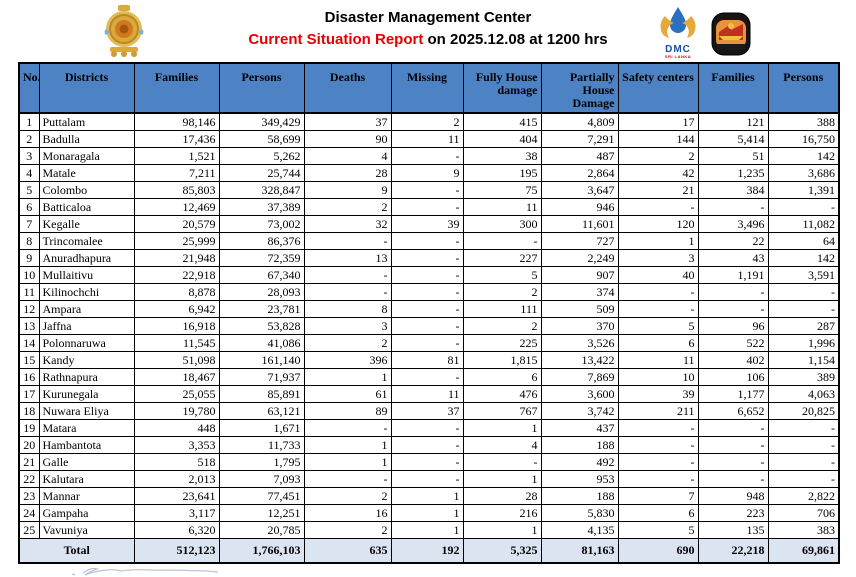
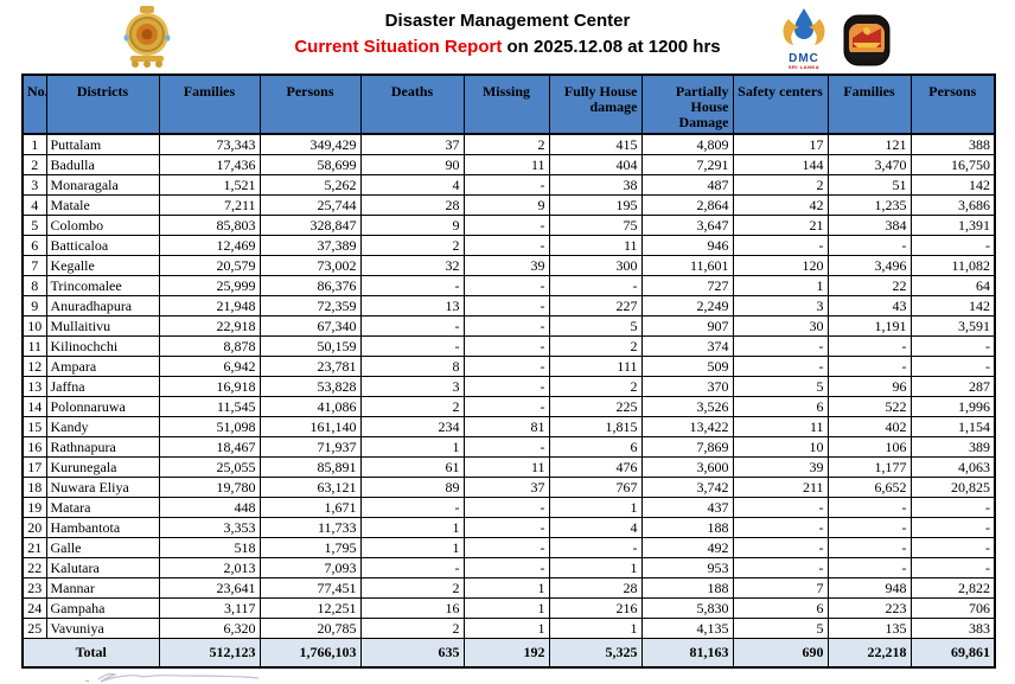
  Disaster Management Center
  Current Situation Report on 2025.12.08 at 1200 hrs
  DMC
  No	Districts	Families	Persons	Deaths	Missing	Fully House damage	Partially House Damage	Safety centers	Families	Persons
- 1	Puttalam	98,146	349,429	37	2	415	4,809	17	121	388
+ 1	Puttalam	73,343	349,429	37	2	415	4,809	17	121	388
- 2	Badulla	17,436	58,699	90	11	404	7,291	144	5,414	16,750
+ 2	Badulla	17,436	58,699	90	11	404	7,291	144	3,470	16,750
  3	Monaragala	1,521	5,262	4	-	38	487	2	51	142
  4	Matale	7,211	25,744	28	9	195	2,864	42	1,235	3,686
  5	Colombo	85,803	328,847	9	-	75	3,647	21	384	1,391
  6	Batticaloa	12,469	37,389	2	-	11	946	-	-	-
  7	Kegalle	20,579	73,002	32	39	300	11,601	120	3,496	11,082
  8	Trincomalee	25,999	86,376	-	-	-	727	1	22	64
  9	Anuradhapura	21,948	72,359	13	-	227	2,249	3	43	142
- 10	Mullaitivu	22,918	67,340	-	-	5	907	40	1,191	3,591
+ 10	Mullaitivu	22,918	67,340	-	-	5	907	30	1,191	3,591
- 11	Kilinochchi	8,878	28,093	-	-	2	374	-	-	-
+ 11	Kilinochchi	8,878	50,159	-	-	2	374	-	-	-
  12	Ampara	6,942	23,781	8	-	111	509	-	-	-
  13	Jaffna	16,918	53,828	3	-	2	370	5	96	287
  14	Polonnaruwa	11,545	41,086	2	-	225	3,526	6	522	1,996
- 15	Kandy	51,098	161,140	396	81	1,815	13,422	11	402	1,154
+ 15	Kandy	51,098	161,140	234	81	1,815	13,422	11	402	1,154
  16	Rathnapura	18,467	71,937	1	-	6	7,869	10	106	389
  17	Kurunegala	25,055	85,891	61	11	476	3,600	39	1,177	4,063
  18	Nuwara Eliya	19,780	63,121	89	37	767	3,742	211	6,652	20,825
  19	Matara	448	1,671	-	-	1	437	-	-	-
  20	Hambantota	3,353	11,733	1	-	4	188	-	-	-
  21	Galle	518	1,795	1	-	-	492	-	-	-
  22	Kalutara	2,013	7,093	-	-	1	953	-	-	-
  23	Mannar	23,641	77,451	2	1	28	188	7	948	2,822
  24	Gampaha	3,117	12,251	16	1	216	5,830	6	223	706
  25	Vavuniya	6,320	20,785	2	1	1	4,135	5	135	383
  Total	512,123	1,766,103	635	192	5,325	81,163	690	22,218	69,861
